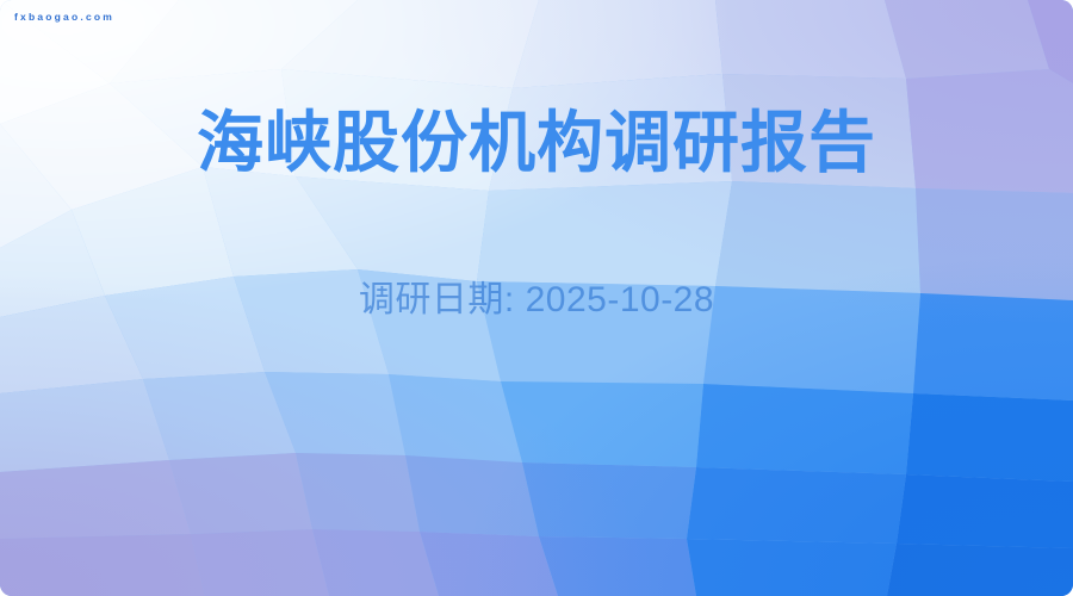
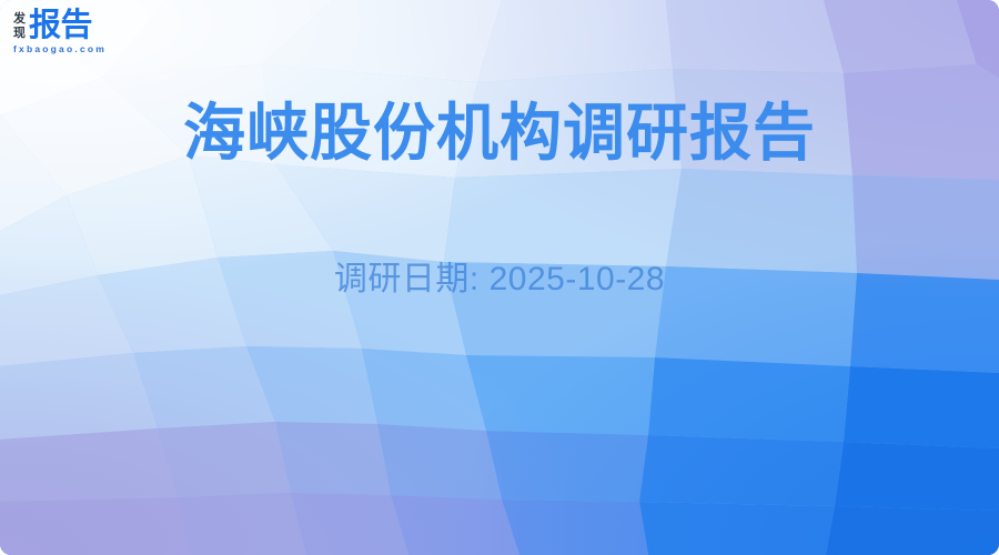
+ 发
+ 现
+ 报告
  fxbaogao.com
  海峡股份机构调研报告
  调研日期: 2025-10-28
